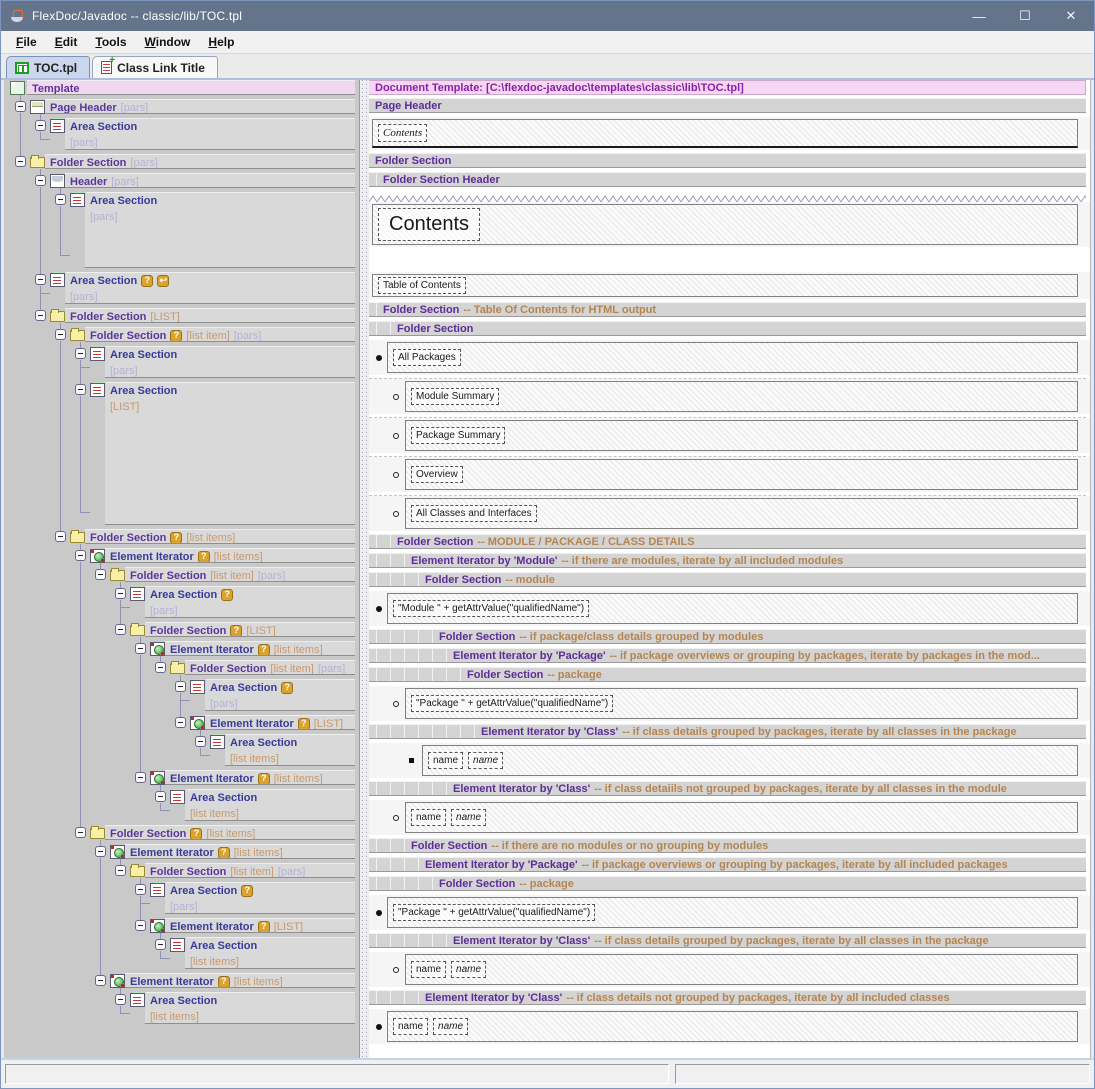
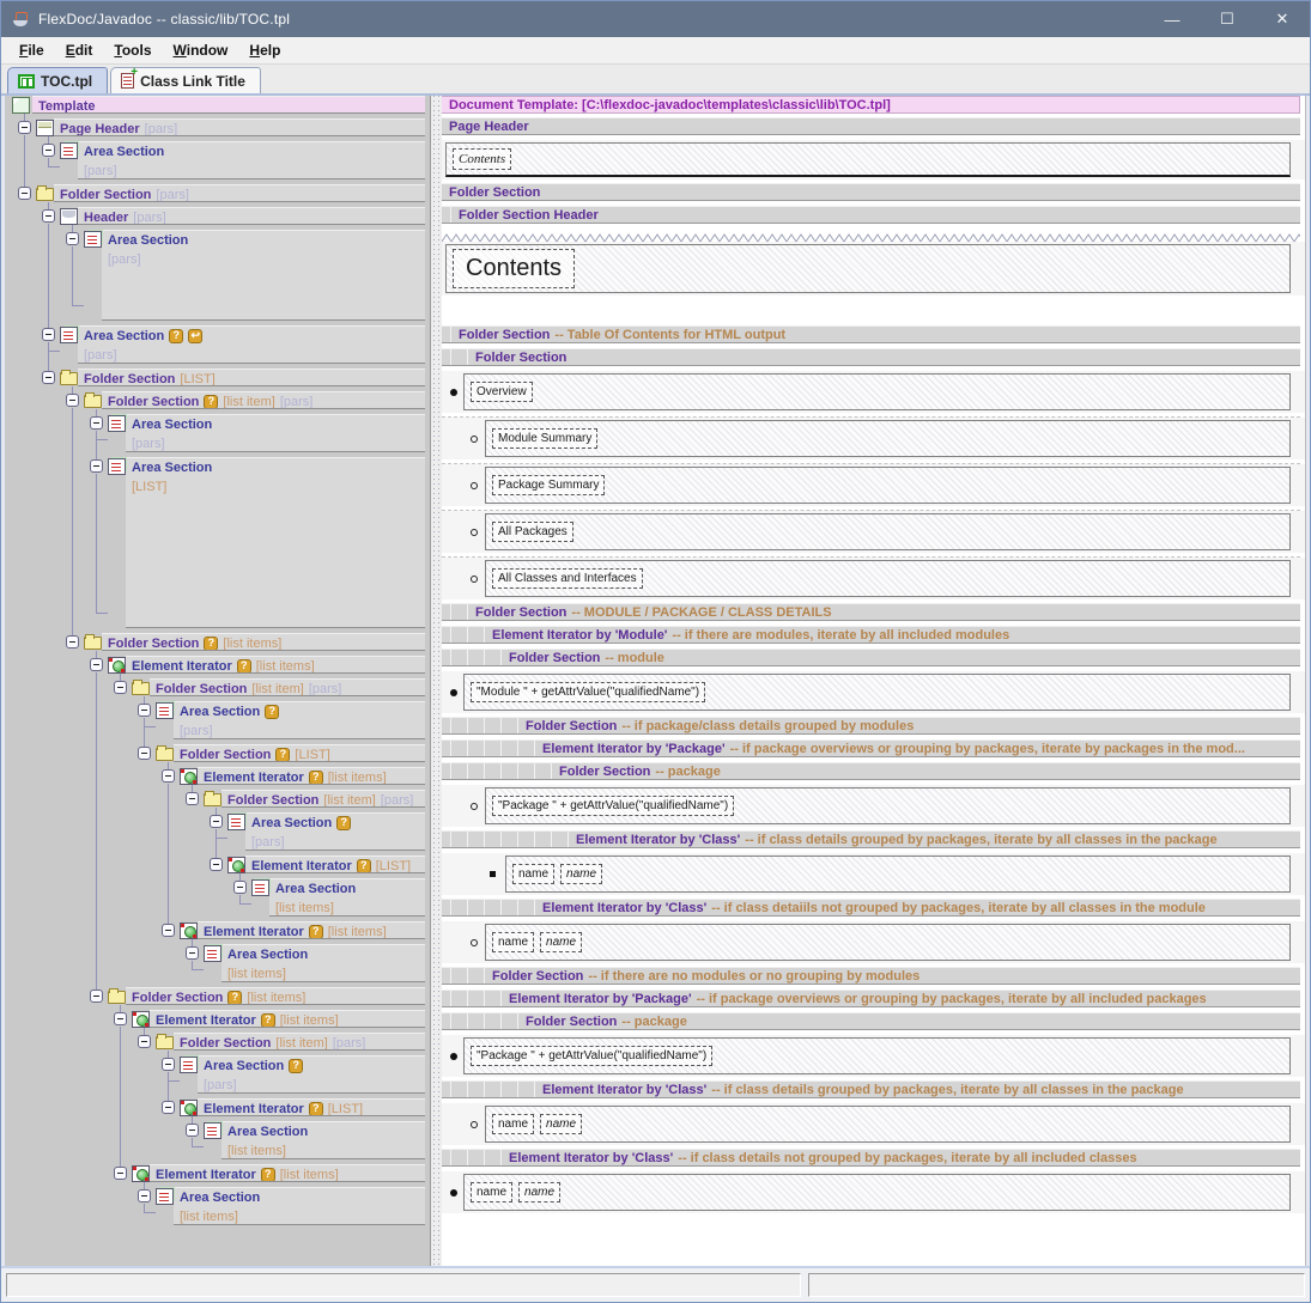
  FlexDoc/Javadoc -- classic/lib/TOC.tpl
  —
  ☐
  ✕
  File
  Edit
  Tools
  Window
  Help
  TOC.tpl
  Class Link Title
  Template
  Page Header
  [pars]
  Area Section
  [pars]
  Folder Section
  [pars]
  Header
  [pars]
  Area Section
  [pars]
  Area Section
  ?
  ↩
  [pars]
  Folder Section
  [LIST]
  Folder Section
  ?
  [list item]
  [pars]
  Area Section
  [pars]
  Area Section
  [LIST]
  Folder Section
  ?
  [list items]
  Element Iterator
  ?
  [list items]
  Folder Section
  [list item]
  [pars]
  Area Section
  ?
  [pars]
  Folder Section
  ?
  [LIST]
  Element Iterator
  ?
  [list items]
  Folder Section
  [list item]
  [pars]
  Area Section
  ?
  [pars]
  Element Iterator
  ?
  [LIST]
  Area Section
  [list items]
  Element Iterator
  ?
  [list items]
  Area Section
  [list items]
  Folder Section
  ?
  [list items]
  Element Iterator
  ?
  [list items]
  Folder Section
  [list item]
  [pars]
  Area Section
  ?
  [pars]
  Element Iterator
  ?
  [LIST]
  Area Section
  [list items]
  Element Iterator
  ?
  [list items]
  Area Section
  [list items]
  Document Template: [C:\flexdoc-javadoc\templates\classic\lib\TOC.tpl]
  Page Header
  Contents
  Folder Section
  Folder Section Header
  Contents
- Table of Contents
  Folder Section
  -- Table Of Contents for HTML output
  Folder Section
- All Packages
+ Overview
  Module Summary
  Package Summary
- Overview
+ All Packages
  All Classes and Interfaces
  Folder Section
  -- MODULE / PACKAGE / CLASS DETAILS
  Element Iterator by 'Module'
  -- if there are modules, iterate by all included modules
  Folder Section
  -- module
  "Module " + getAttrValue("qualifiedName")
  Folder Section
  -- if package/class details grouped by modules
  Element Iterator by 'Package'
  -- if package overviews or grouping by packages, iterate by packages in the mod...
  Folder Section
  -- package
  "Package " + getAttrValue("qualifiedName")
  Element Iterator by 'Class'
  -- if class details grouped by packages, iterate by all classes in the package
  name
  name
  Element Iterator by 'Class'
  -- if class detaiils not grouped by packages, iterate by all classes in the module
  name
  name
  Folder Section
  -- if there are no modules or no grouping by modules
  Element Iterator by 'Package'
  -- if package overviews or grouping by packages, iterate by all included packages
  Folder Section
  -- package
  "Package " + getAttrValue("qualifiedName")
  Element Iterator by 'Class'
  -- if class details grouped by packages, iterate by all classes in the package
  name
  name
  Element Iterator by 'Class'
  -- if class details not grouped by packages, iterate by all included classes
  name
  name
